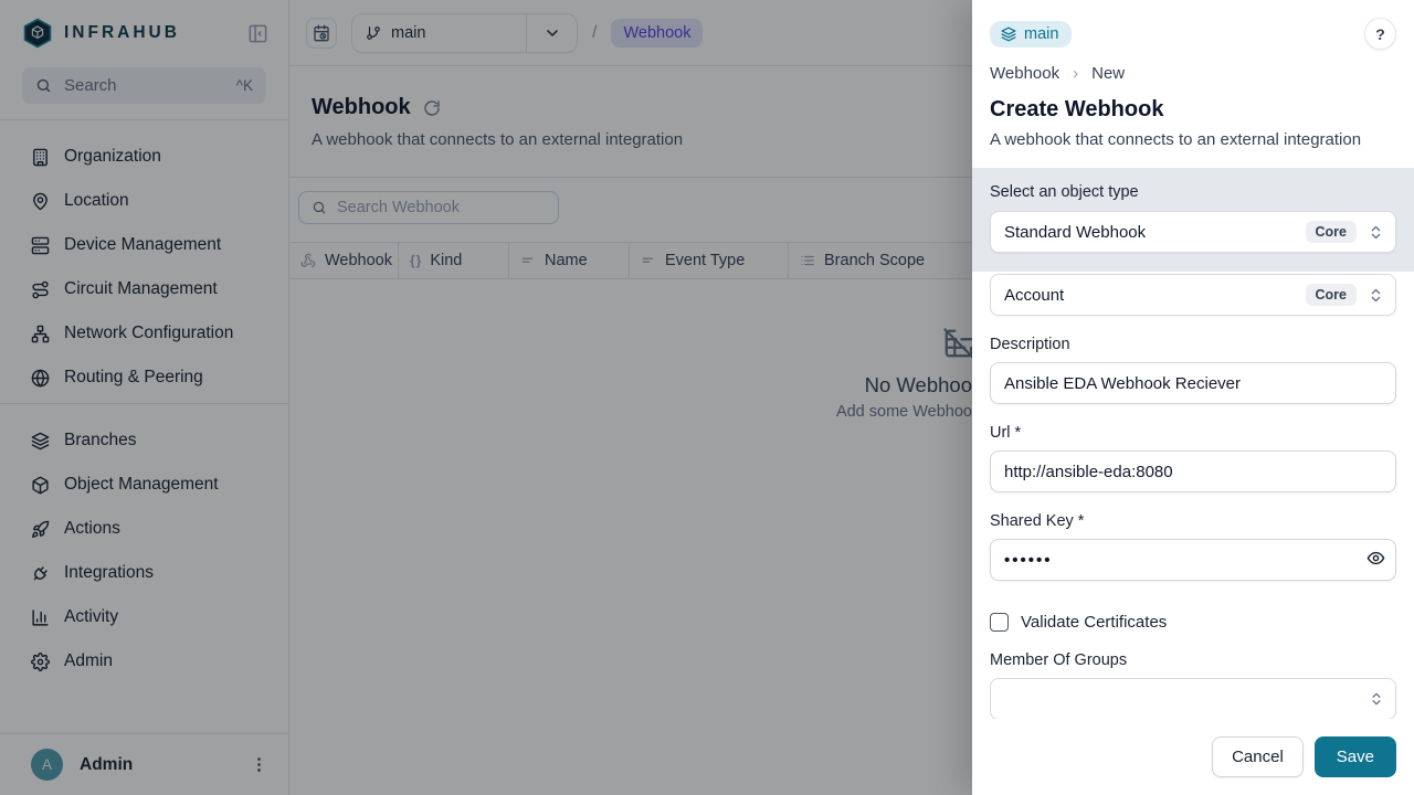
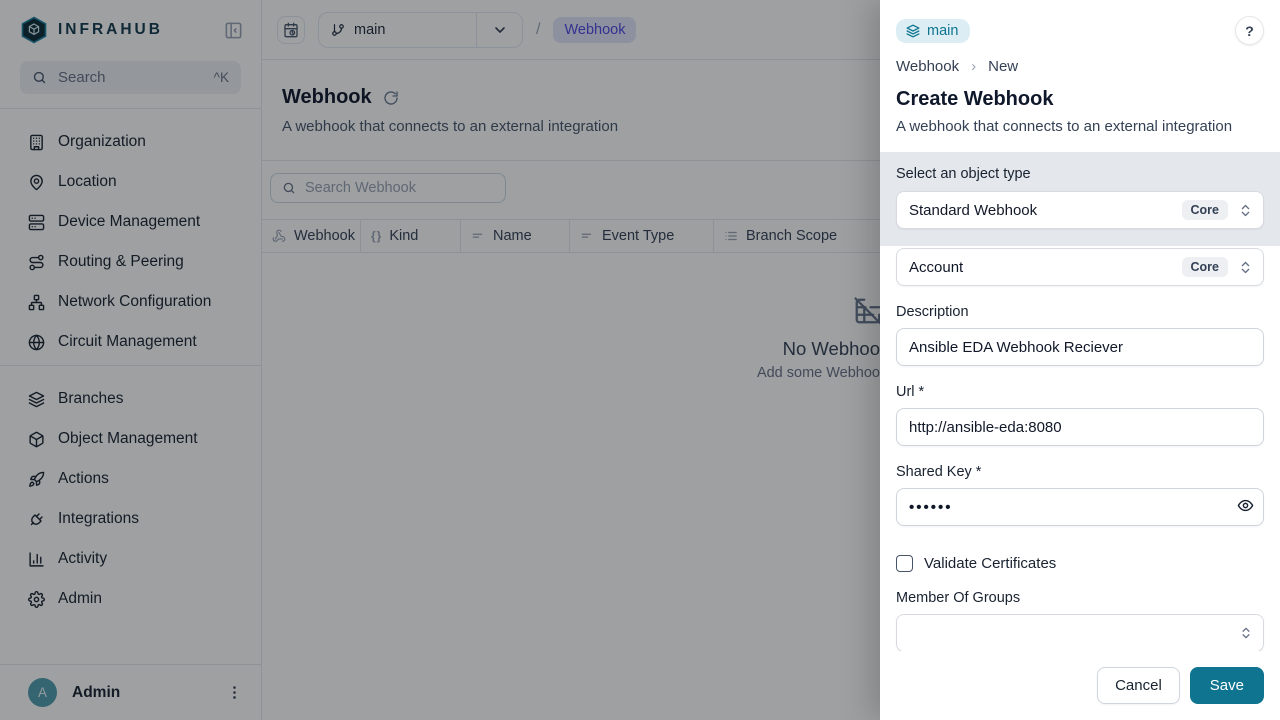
  INFRAHUB
  Search
  ^K
  Organization
  Location
  Device Management
- Circuit Management
+ Routing & Peering
  Network Configuration
- Routing & Peering
+ Circuit Management
  Branches
  Object Management
  Actions
  Integrations
  Activity
  Admin
  A
  Admin
  main
  /
  Webhook
  Webhook
  A webhook that connects to an external integration
  Search Webhook
  Webhook
  { }
  Kind
  Name
  Event Type
  Branch Scope
  No Webhoo
  Add some Webhoo
  main
  ?
  Webhook
  ›
  New
  Create Webhook
  A webhook that connects to an external integration
  Select an object type
  Standard Webhook
  Core
  Account
  Core
  Description
  Ansible EDA Webhook Reciever
  Url *
  http://ansible-eda:8080
  Shared Key *
  ••••••
  Validate Certificates
  Member Of Groups
  Cancel
  Save
